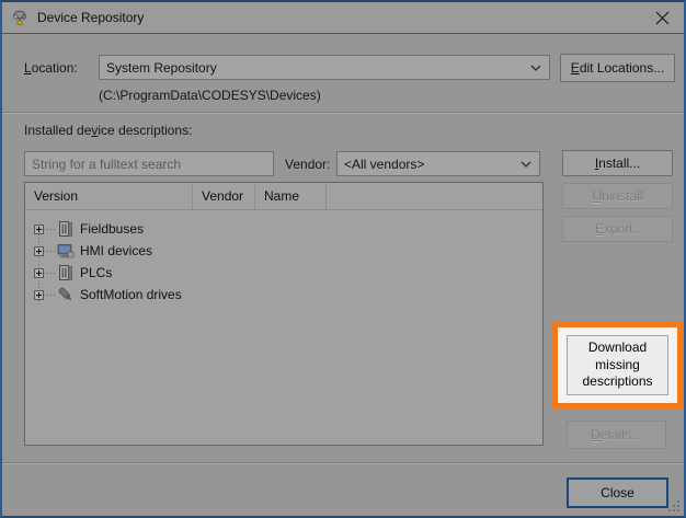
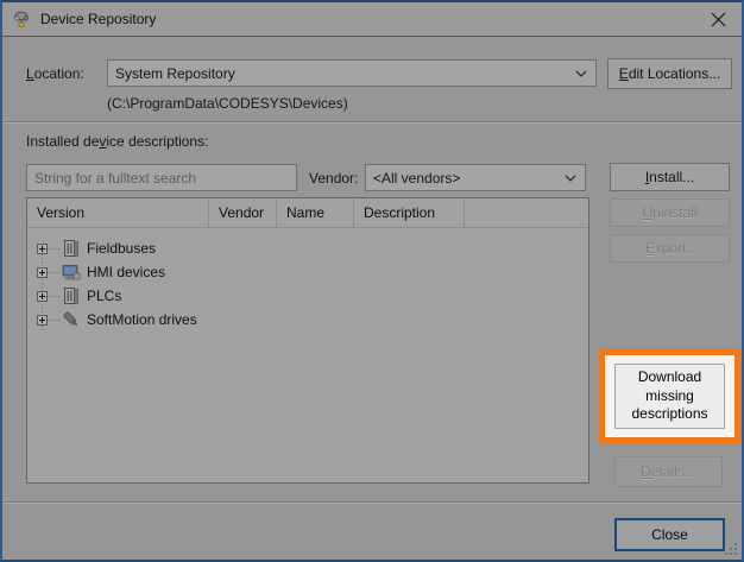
  Device Repository
  Location:
  System Repository
  Edit Locations...
  (C:\ProgramData\CODESYS\Devices)
  Installed device descriptions:
  String for a fulltext search
  Vendor:
  <All vendors>
  Install...
  Uninstall
  Export..
  Version
  Vendor
  Name
+ Description
  Fieldbuses
  HMI devices
  PLCs
  SoftMotion drives
  Download missing descriptions
  Details...
  Close
